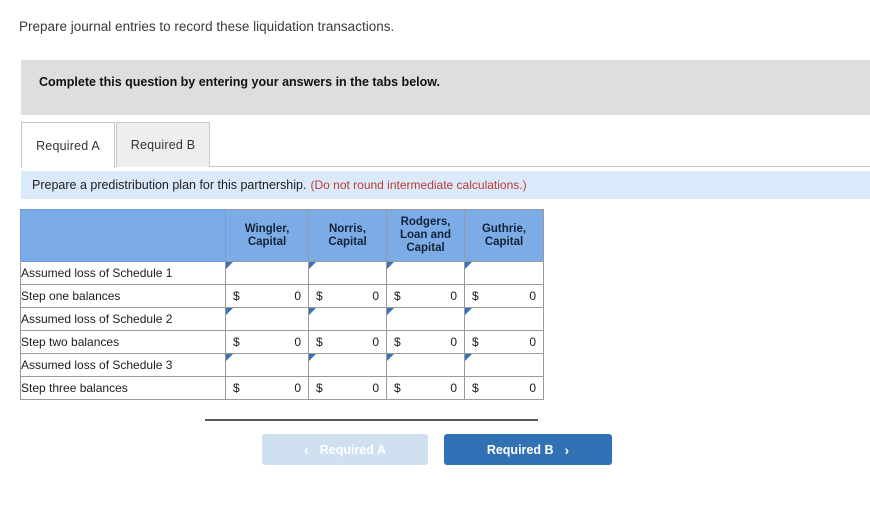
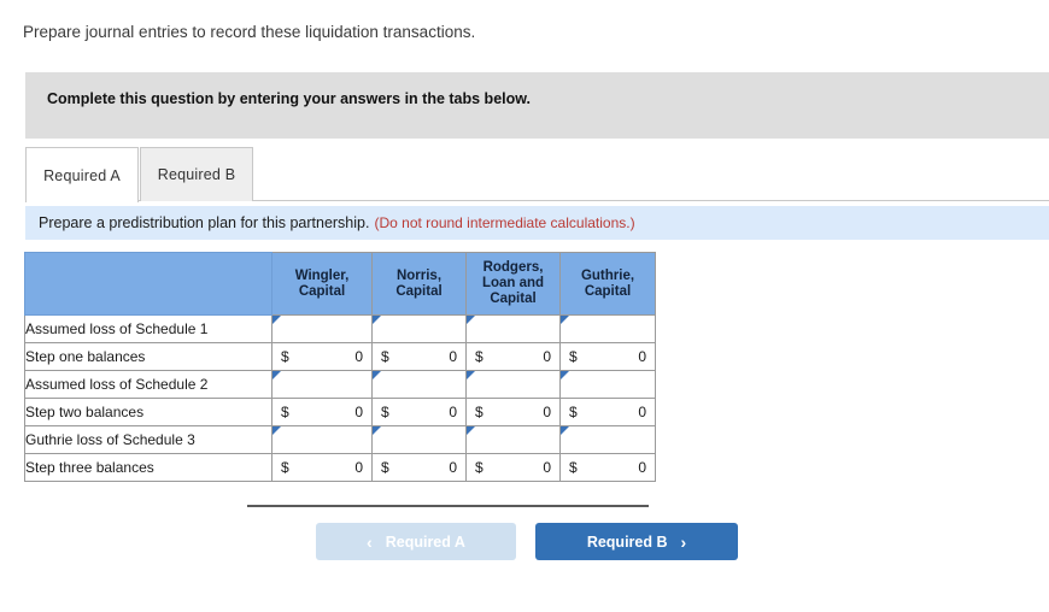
  Prepare journal entries to record these liquidation transactions.
  Complete this question by entering your answers in the tabs below.
  Required A
  Required B
  Prepare a predistribution plan for this partnership.
  (Do not round intermediate calculations.)
  	Wingler, Capital	Norris, Capital	Rodgers, Loan and Capital	Guthrie, Capital
  Assumed loss of Schedule 1
  Step one balances	$ 0	$ 0	$ 0	$ 0
  Assumed loss of Schedule 2
  Step two balances	$ 0	$ 0	$ 0	$ 0
- Assumed loss of Schedule 3
+ Guthrie loss of Schedule 3
  Step three balances	$ 0	$ 0	$ 0	$ 0
  ‹
  Required A
  Required B
  ›
